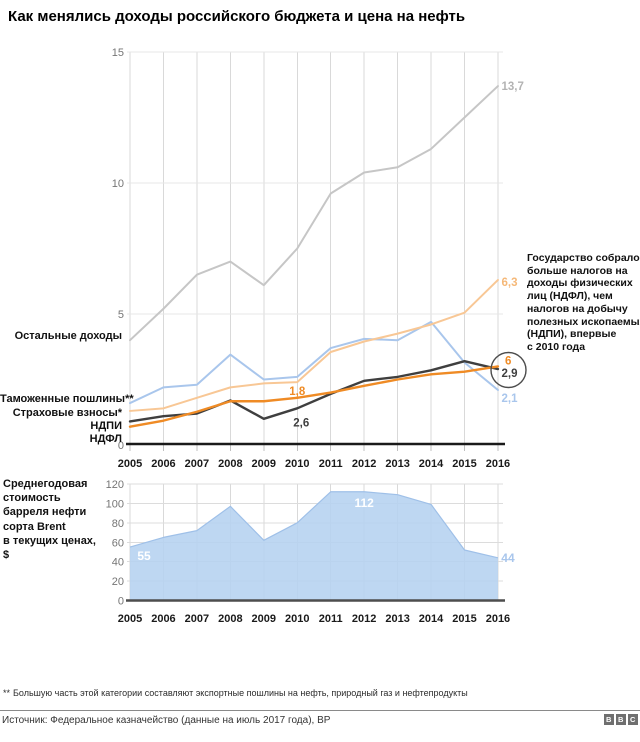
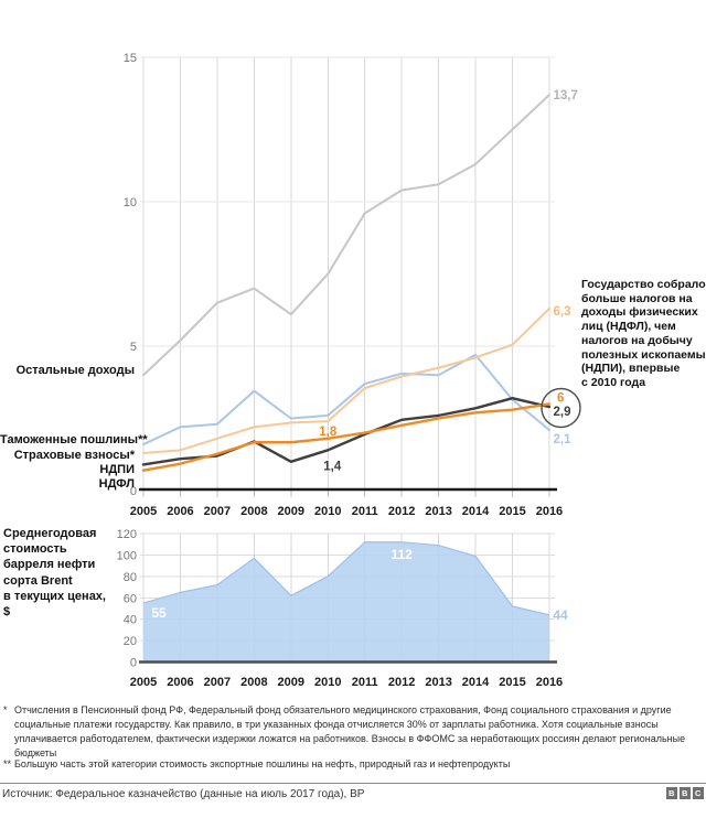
  2005
  2006
  2007
  2008
  2009
  2010
  2011
  2012
  2013
  2014
  2015
  2016
  0
  5
  10
  15
  13,7
  2,1
  6,3
  2,9
  6
  1,8
- 2,6
+ 1,4
  2005
  2006
  2007
  2008
  2009
  2010
  2011
  2012
  2013
  2014
  2015
  2016
  0
  20
  40
  60
  80
  100
  120
  55
  112
  44
- Как менялись доходы российского бюджета и цена на нефть
  Остальные доходы
  Таможенные пошлины**
  Страховые взносы*
  НДПИ
  НДФЛ
  Государство собрало
  больше налогов на
  доходы физических
  лиц (НДФЛ), чем
  налогов на добычу
  полезных ископаемы
  (НДПИ), впервые
  с 2010 года
  Среднегодовая
  стоимость
  барреля нефти
  сорта Brent
  в текущих ценах,
  $
+ *
+ Отчисления в Пенсионный фонд РФ, Федеральный фонд обязательного медицинского страхования, Фонд социального страхования и другие социальные платежи государству. Как правило, в три указанных фонда отчисляется 30% от зарплаты работника. Хотя социальные взносы уплачивается работодателем, фактически издержки ложатся на работников. Взносы в ФФОМС за неработающих россиян делают региональные бюджеты
  **
- Большую часть этой категории составляют экспортные пошлины на нефть, природный газ и нефтепродукты
+ Большую часть этой категории стоимость экспортные пошлины на нефть, природный газ и нефтепродукты
  Источник: Федеральное казначейство (данные на июль 2017 года), ВР
  B
  B
  C
